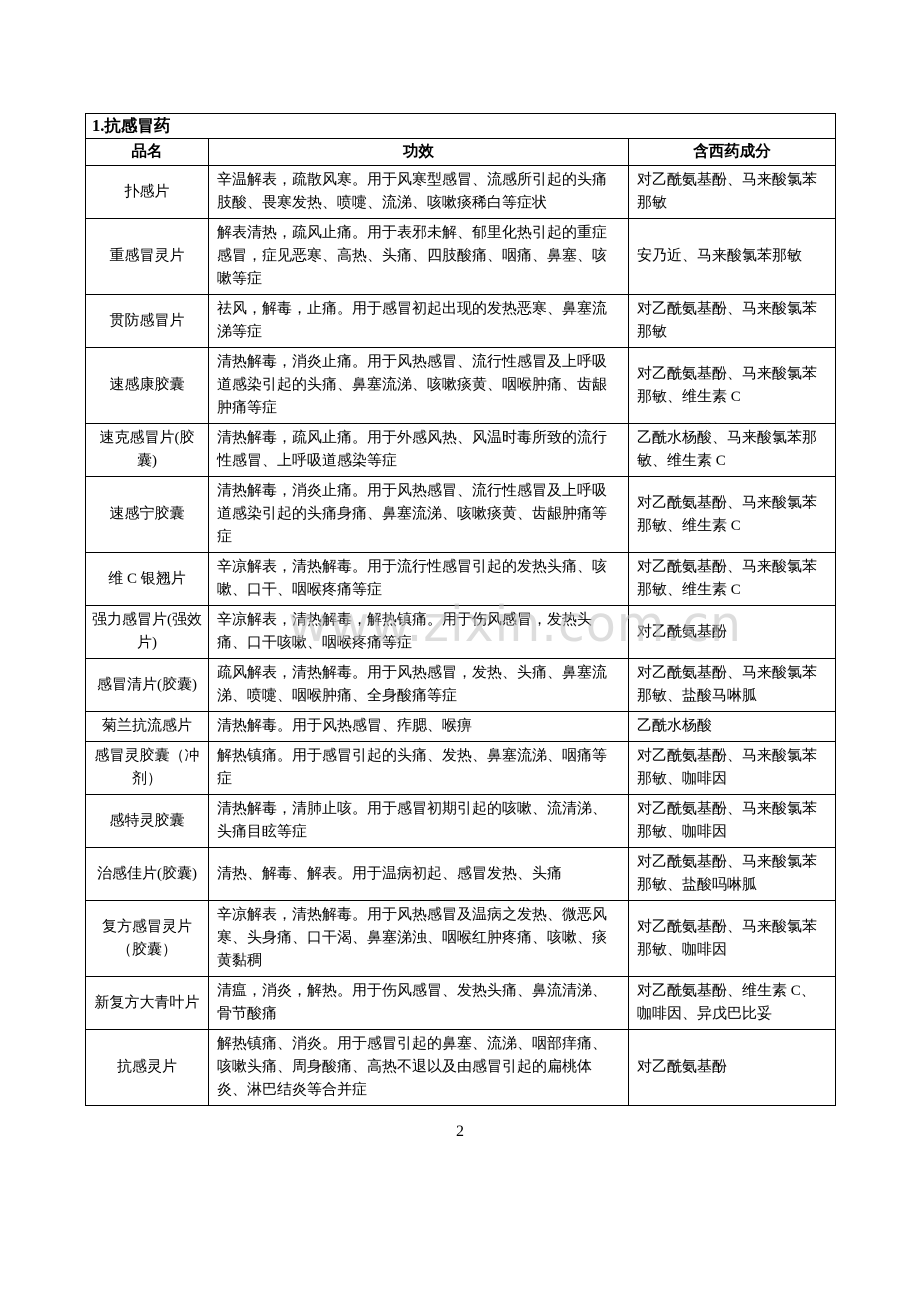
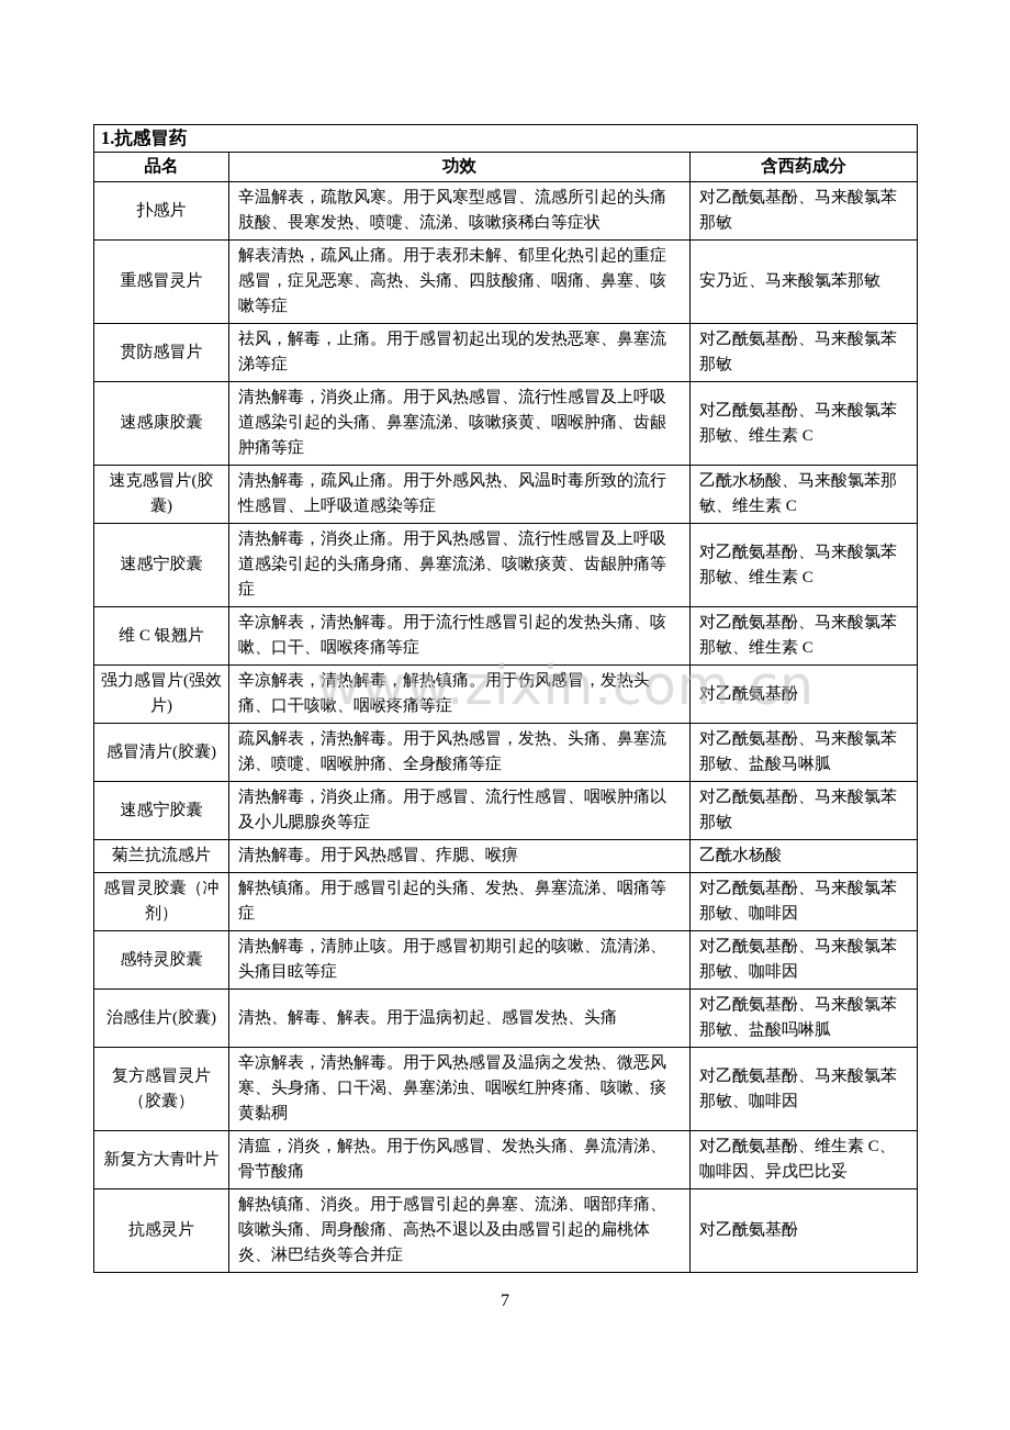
  1.抗感冒药
  品名	功效	含西药成分
  扑感片	辛温解表，疏散风寒。用于风寒型感冒、流感所引起的头痛肢酸、畏寒发热、喷嚏、流涕、咳嗽痰稀白等症状	对乙酰氨基酚、马来酸氯苯那敏
  重感冒灵片	解表清热，疏风止痛。用于表邪未解、郁里化热引起的重症感冒，症见恶寒、高热、头痛、四肢酸痛、咽痛、鼻塞、咳嗽等症	安乃近、马来酸氯苯那敏
  贯防感冒片	祛风，解毒，止痛。用于感冒初起出现的发热恶寒、鼻塞流涕等症	对乙酰氨基酚、马来酸氯苯那敏
  速感康胶囊	清热解毒，消炎止痛。用于风热感冒、流行性感冒及上呼吸道感染引起的头痛、鼻塞流涕、咳嗽痰黄、咽喉肿痛、齿龈肿痛等症	对乙酰氨基酚、马来酸氯苯那敏、维生素 C
  速克感冒片(胶囊)	清热解毒，疏风止痛。用于外感风热、风温时毒所致的流行性感冒、上呼吸道感染等症	乙酰水杨酸、马来酸氯苯那敏、维生素 C
  速感宁胶囊	清热解毒，消炎止痛。用于风热感冒、流行性感冒及上呼吸道感染引起的头痛身痛、鼻塞流涕、咳嗽痰黄、齿龈肿痛等症	对乙酰氨基酚、马来酸氯苯那敏、维生素 C
  维 C 银翘片	辛凉解表，清热解毒。用于流行性感冒引起的发热头痛、咳嗽、口干、咽喉疼痛等症	对乙酰氨基酚、马来酸氯苯那敏、维生素 C
  强力感冒片(强效片)	辛凉解表，清热解毒，解热镇痛。用于伤风感冒，发热头痛、口干咳嗽、咽喉疼痛等症	对乙酰氨基酚
  感冒清片(胶囊)	疏风解表，清热解毒。用于风热感冒，发热、头痛、鼻塞流涕、喷嚏、咽喉肿痛、全身酸痛等症	对乙酰氨基酚、马来酸氯苯那敏、盐酸马啉胍
+ 速感宁胶囊	清热解毒，消炎止痛。用于感冒、流行性感冒、咽喉肿痛以及小儿腮腺炎等症	对乙酰氨基酚、马来酸氯苯那敏
  菊兰抗流感片	清热解毒。用于风热感冒、痄腮、喉痹	乙酰水杨酸
  感冒灵胶囊（冲剂）	解热镇痛。用于感冒引起的头痛、发热、鼻塞流涕、咽痛等症	对乙酰氨基酚、马来酸氯苯那敏、咖啡因
  感特灵胶囊	清热解毒，清肺止咳。用于感冒初期引起的咳嗽、流清涕、头痛目眩等症	对乙酰氨基酚、马来酸氯苯那敏、咖啡因
  治感佳片(胶囊)	清热、解毒、解表。用于温病初起、感冒发热、头痛	对乙酰氨基酚、马来酸氯苯那敏、盐酸吗啉胍
  复方感冒灵片（胶囊）	辛凉解表，清热解毒。用于风热感冒及温病之发热、微恶风寒、头身痛、口干渴、鼻塞涕浊、咽喉红肿疼痛、咳嗽、痰黄黏稠	对乙酰氨基酚、马来酸氯苯那敏、咖啡因
  新复方大青叶片	清瘟，消炎，解热。用于伤风感冒、发热头痛、鼻流清涕、骨节酸痛	对乙酰氨基酚、维生素 C、咖啡因、异戊巴比妥
  抗感灵片	解热镇痛、消炎。用于感冒引起的鼻塞、流涕、咽部痒痛、咳嗽头痛、周身酸痛、高热不退以及由感冒引起的扁桃体炎、淋巴结炎等合并症	对乙酰氨基酚
- 2
+ 7
  www.zixin.com.cn
